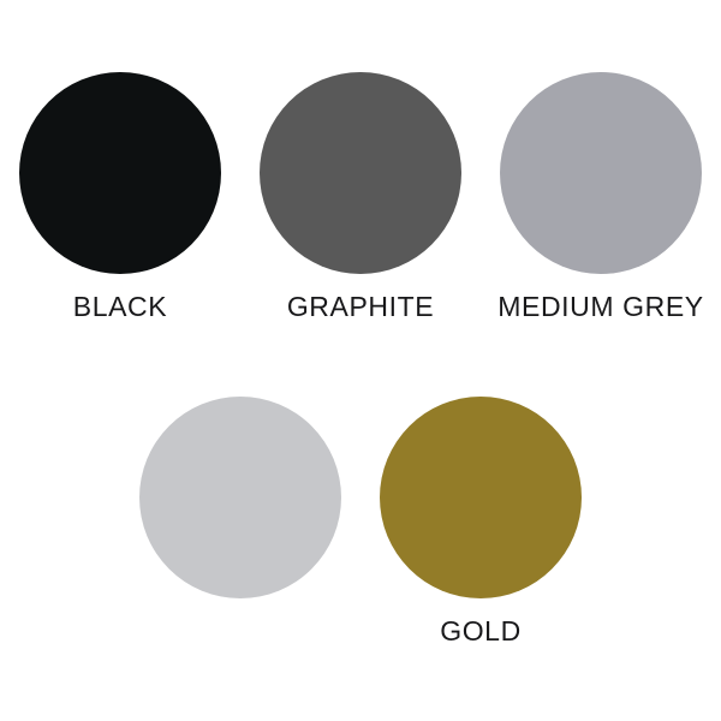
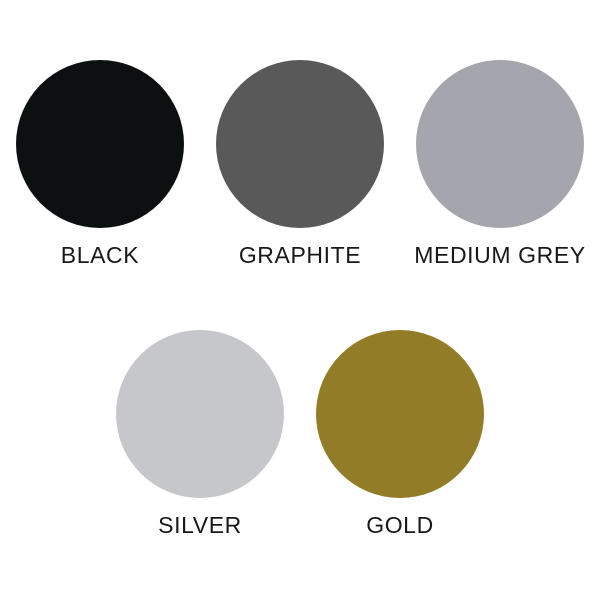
  BLACK
  GRAPHITE
  MEDIUM GREY
+ SILVER
  GOLD
